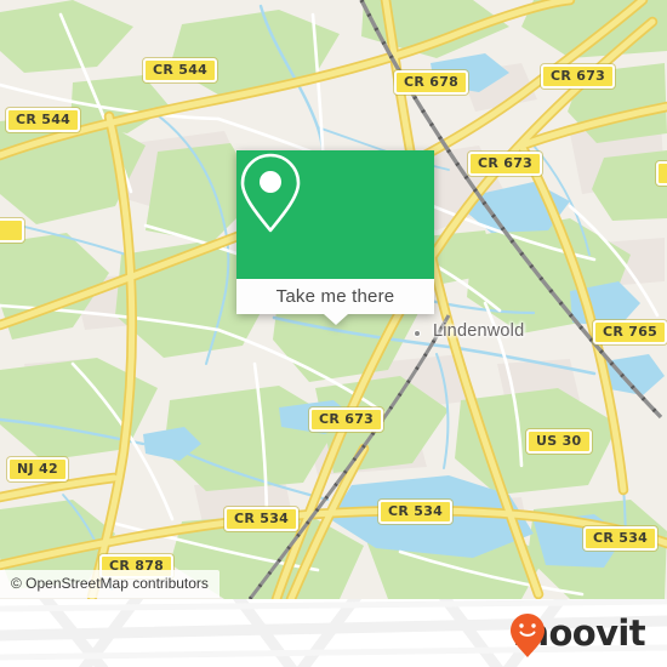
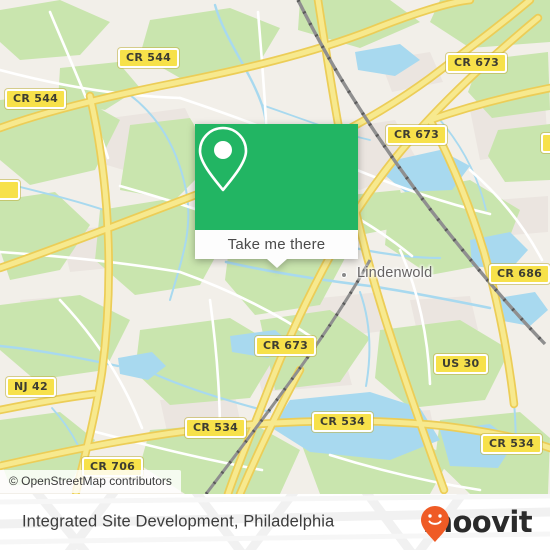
  CR 544
  CR 544
- CR 678
  CR 673
  CR 673
  CR 673
- CR 765
+ CR 686
  US 30
  NJ 42
  CR 534
  CR 534
  CR 534
- CR 878
+ CR 706
  Lindenwold
  Take me there
  © OpenStreetMap contributors
+ Integrated Site Development, Philadelphia
  oovit
